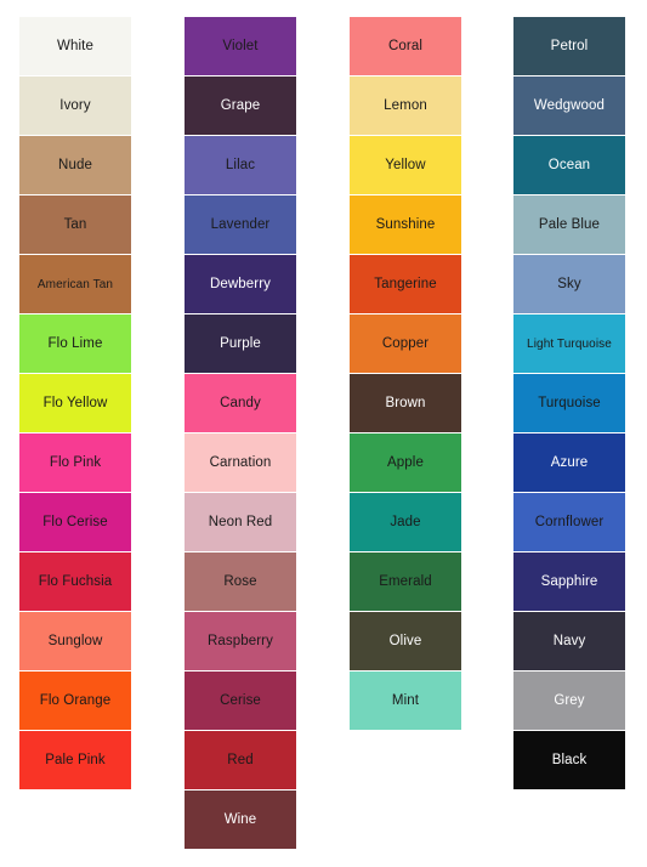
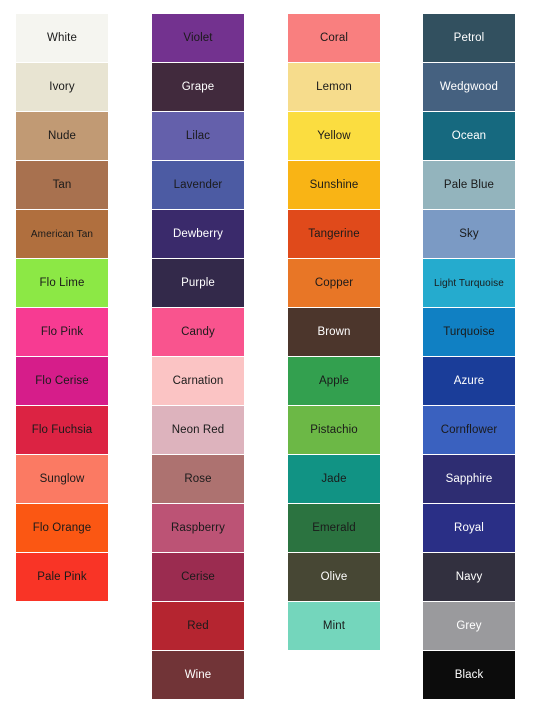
  White
  Ivory
  Nude
  Tan
  American Tan
  Flo Lime
- Flo Yellow
  Flo Pink
  Flo Cerise
  Flo Fuchsia
  Sunglow
  Flo Orange
  Pale Pink
  Violet
  Grape
  Lilac
  Lavender
  Dewberry
  Purple
  Candy
  Carnation
  Neon Red
  Rose
  Raspberry
  Cerise
  Red
  Wine
  Coral
  Lemon
  Yellow
  Sunshine
  Tangerine
  Copper
  Brown
  Apple
+ Pistachio
  Jade
  Emerald
  Olive
  Mint
  Petrol
  Wedgwood
  Ocean
  Pale Blue
  Sky
  Light Turquoise
  Turquoise
  Azure
  Cornflower
  Sapphire
+ Royal
  Navy
  Grey
  Black
